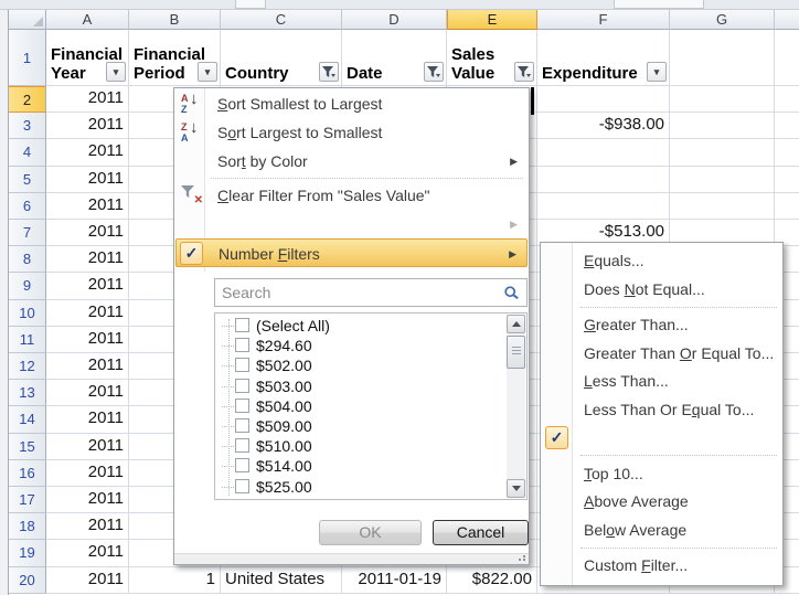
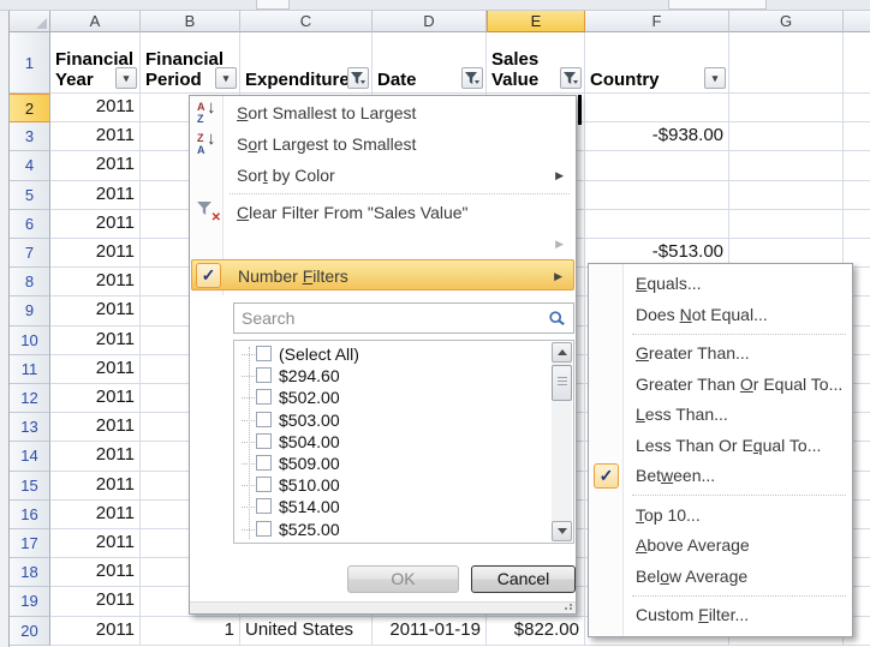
  A
  B
  C
  D
  E
  F
  G
  1
  2
  3
  4
  5
  6
  7
  8
  9
  10
  11
  12
  13
  14
  15
  16
  17
  18
  19
  20
  Financial
  Year
  ▾
  Financial
  Period
  ▾
- Country
+ Expenditure
  Date
  Sales
  Value
- Expenditure
+ Country
  ▾
  2011
  2011
  -$938.00
  2011
  2011
  2011
  2011
  -$513.00
  2011
  2011
  2011
  2011
  2011
  2011
  2011
  2011
  2011
  2011
  2011
  2011
  2011
  1
  United States
  2011-01-19
  $822.00
  A
  Z
  ↓
  Sort Smallest to Largest
  Z
  A
  ↓
  Sort Largest to Smallest
  Sort by Color
  ▶
  ✕
  Clear Filter From "Sales Value"
  ▶
  ✓
  Number Filters
  ▶
  Search
  (Select All)
  $294.60
  $502.00
  $503.00
  $504.00
  $509.00
  $510.00
  $514.00
  $525.00
  OK
  Cancel
  Equals...
  Does Not Equal...
  Greater Than...
  Greater Than Or Equal To...
  Less Than...
  Less Than Or Equal To...
  ✓
+ Between...
  Top 10...
  Above Average
  Below Average
  Custom Filter...
